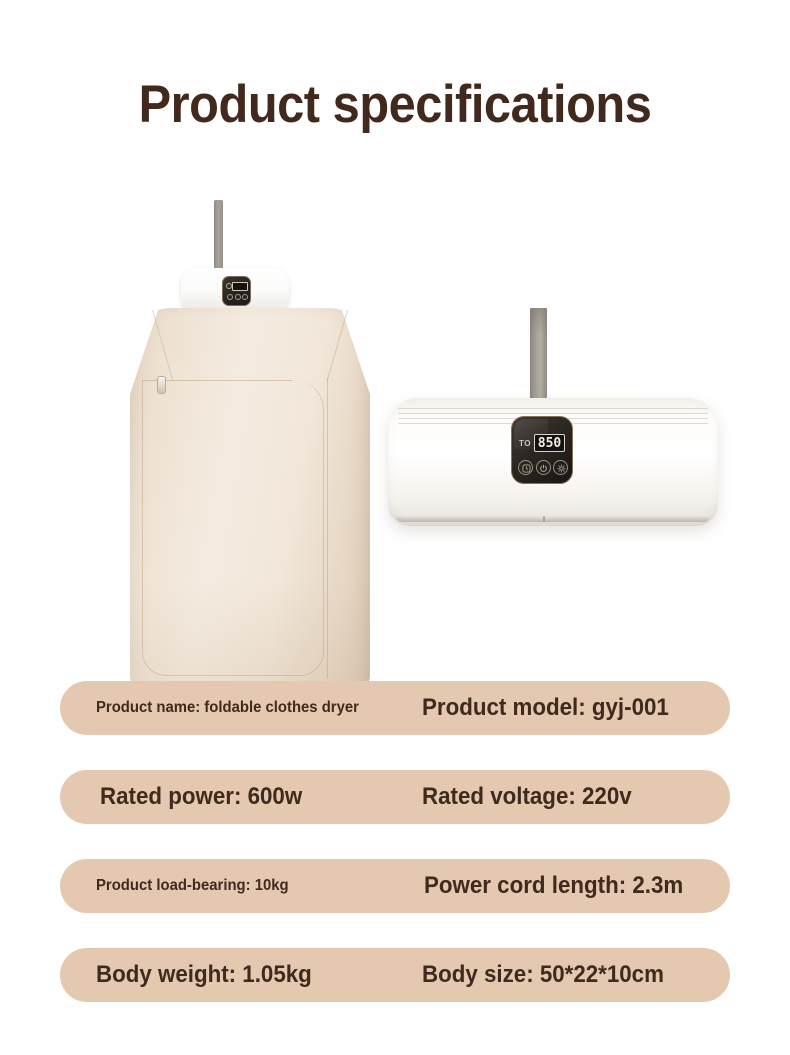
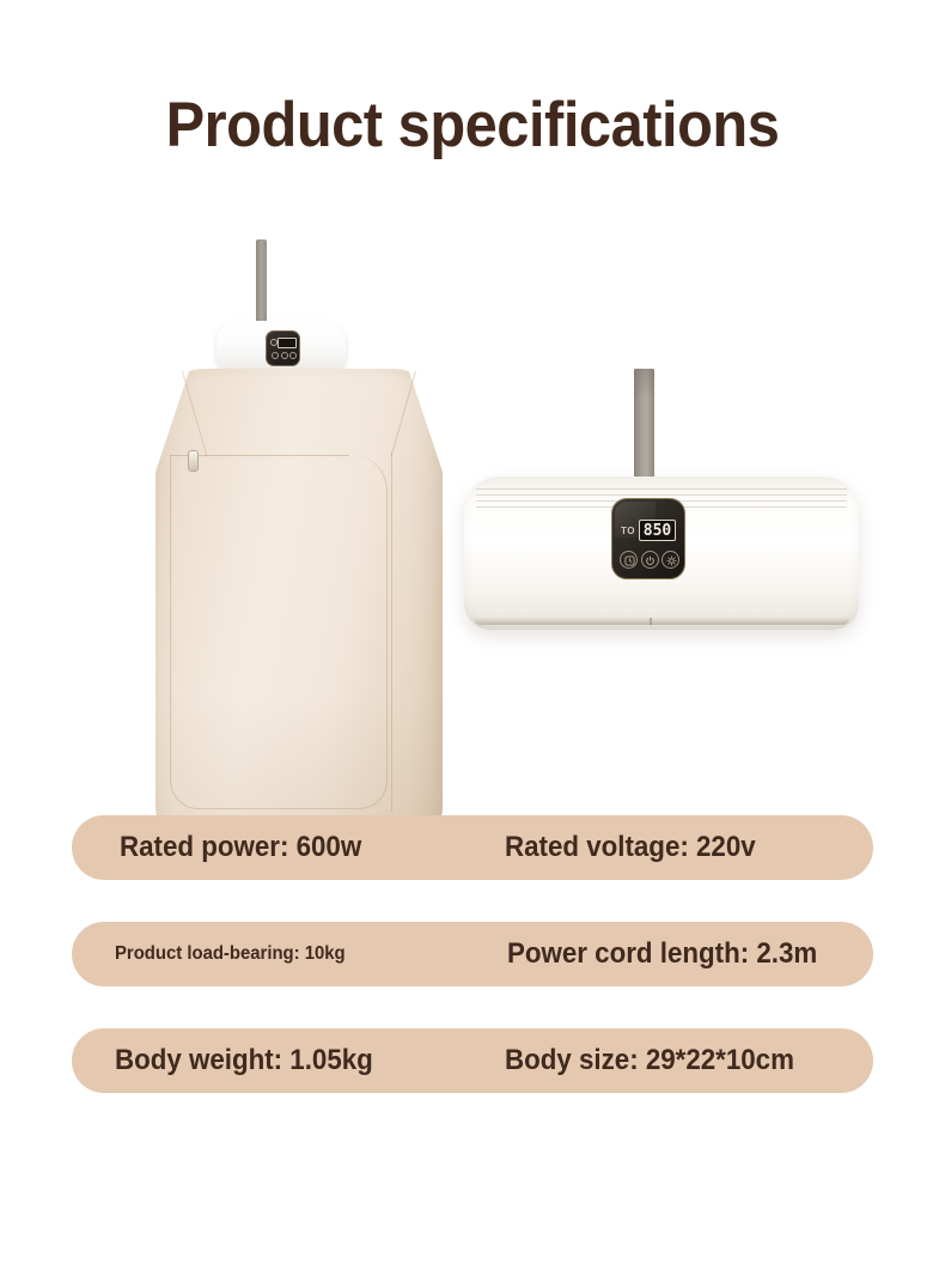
  Product specifications
  TO
  850
- Product name: foldable clothes dryer
- Product model: gyj-001
  Rated power: 600w
  Rated voltage: 220v
  Product load-bearing: 10kg
  Power cord length: 2.3m
  Body weight: 1.05kg
- Body size: 50*22*10cm
+ Body size: 29*22*10cm
